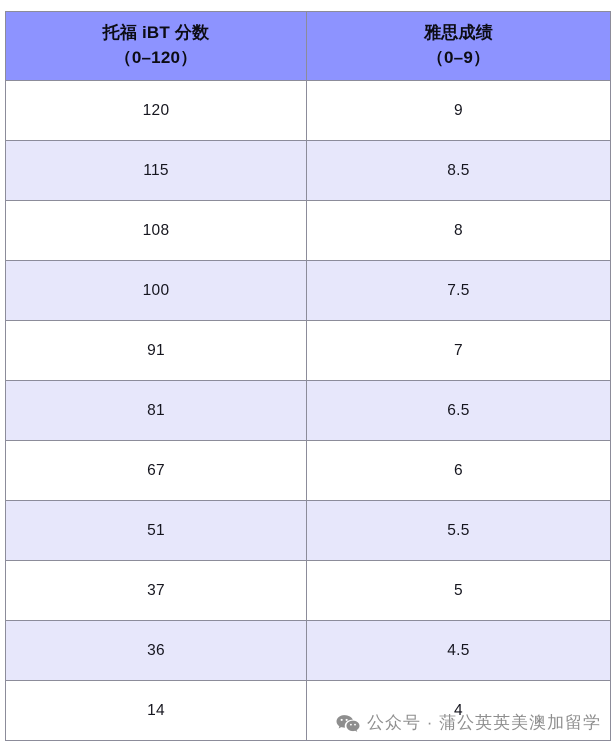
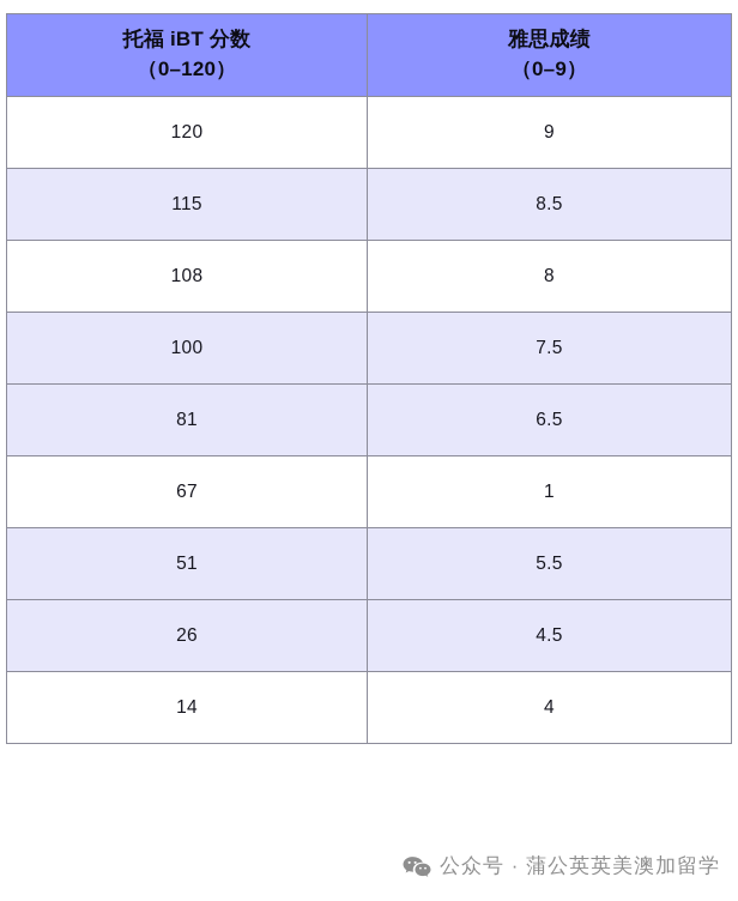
  托福 iBT 分数 （0–120）	雅思成绩 （0–9）
  120	9
  115	8.5
  108	8
  100	7.5
- 91	7
  81	6.5
- 67	6
+ 67	1
  51	5.5
- 37	5
- 36	4.5
+ 26	4.5
  14	4
  公众号 · 蒲公英英美澳加留学
